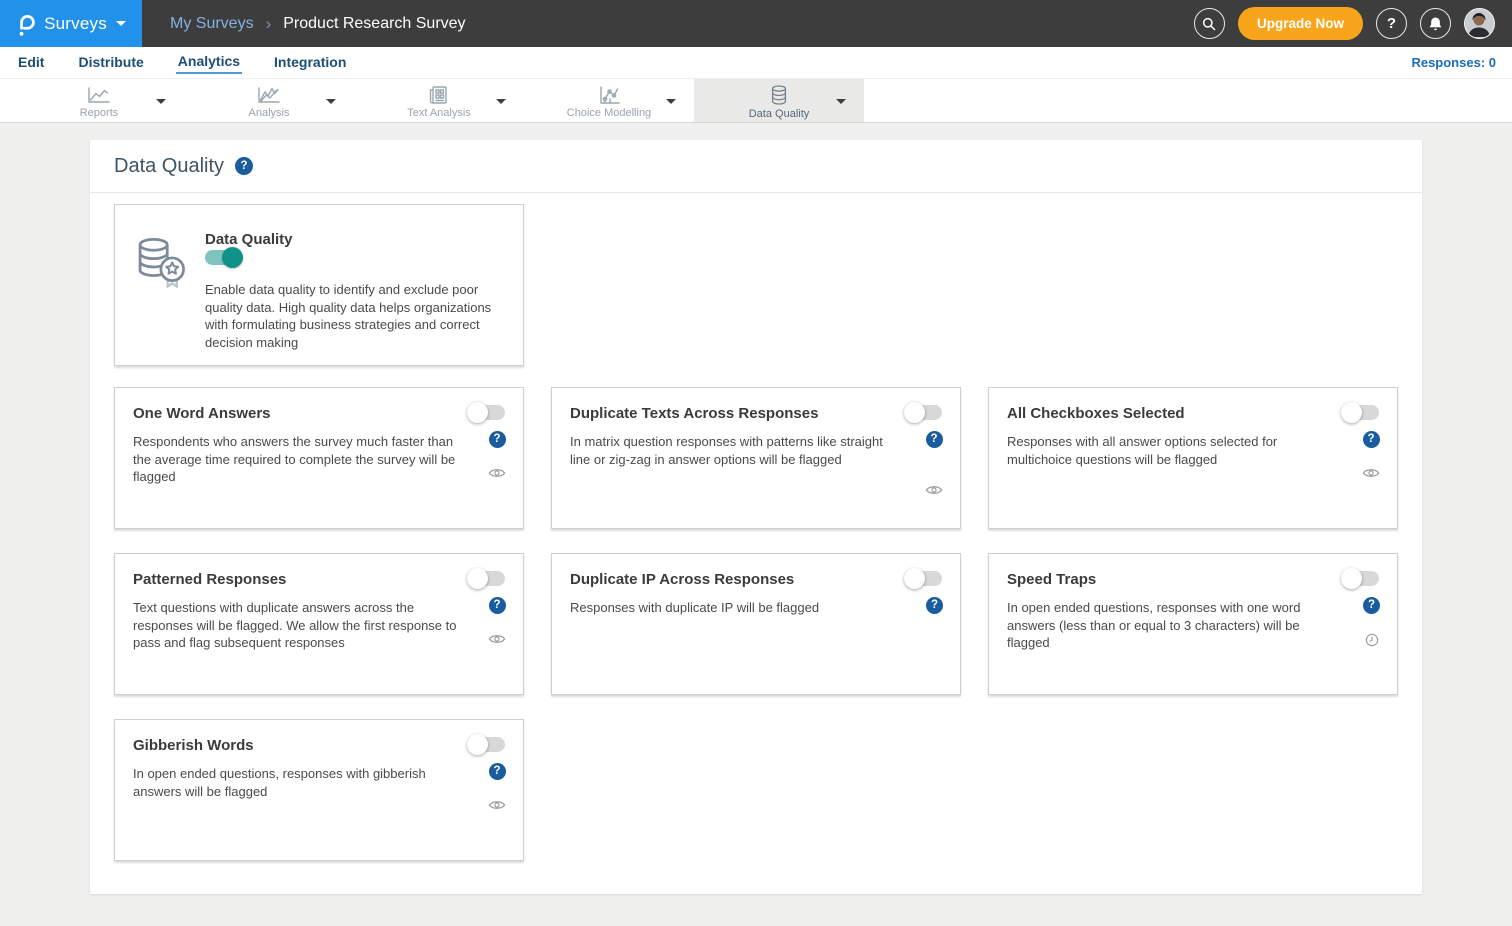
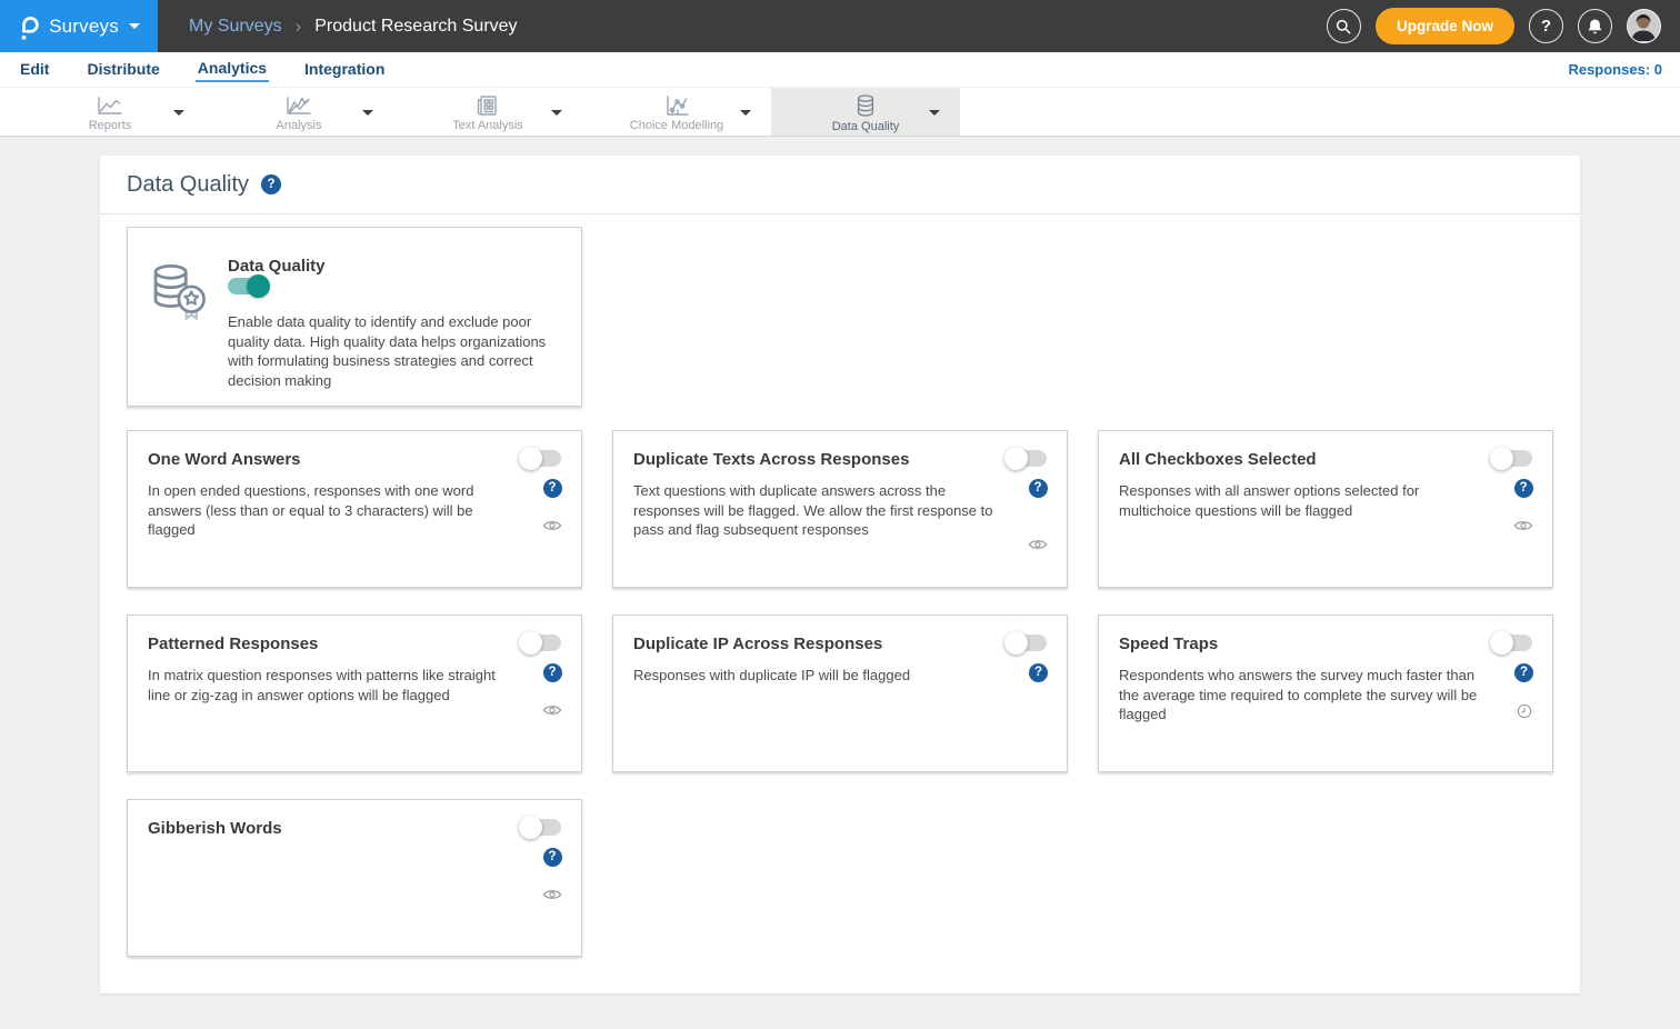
  Surveys
  My Surveys
  ›
  Product Research Survey
  Upgrade Now
  ?
  Edit
  Distribute
  Analytics
  Integration
  Responses: 0
  Reports
  Analysis
  Text Analysis
  Choice Modelling
  Data Quality
  Data Quality
  ?
  Data Quality
  Enable data quality to identify and exclude poor quality data. High quality data helps organizations with formulating business strategies and correct decision making
  One Word Answers
- Respondents who answers the survey much faster than the average time required to complete the survey will be flagged
+ In open ended questions, responses with one word answers (less than or equal to 3 characters) will be flagged
  ?
  Duplicate Texts Across Responses
- In matrix question responses with patterns like straight line or zig-zag in answer options will be flagged
+ Text questions with duplicate answers across the responses will be flagged. We allow the first response to pass and flag subsequent responses
  ?
  All Checkboxes Selected
  Responses with all answer options selected for multichoice questions will be flagged
  ?
  Patterned Responses
- Text questions with duplicate answers across the responses will be flagged. We allow the first response to pass and flag subsequent responses
+ In matrix question responses with patterns like straight line or zig-zag in answer options will be flagged
  ?
  Duplicate IP Across Responses
  Responses with duplicate IP will be flagged
  ?
  Speed Traps
- In open ended questions, responses with one word answers (less than or equal to 3 characters) will be flagged
+ Respondents who answers the survey much faster than the average time required to complete the survey will be flagged
  ?
  Gibberish Words
- In open ended questions, responses with gibberish answers will be flagged
  ?
